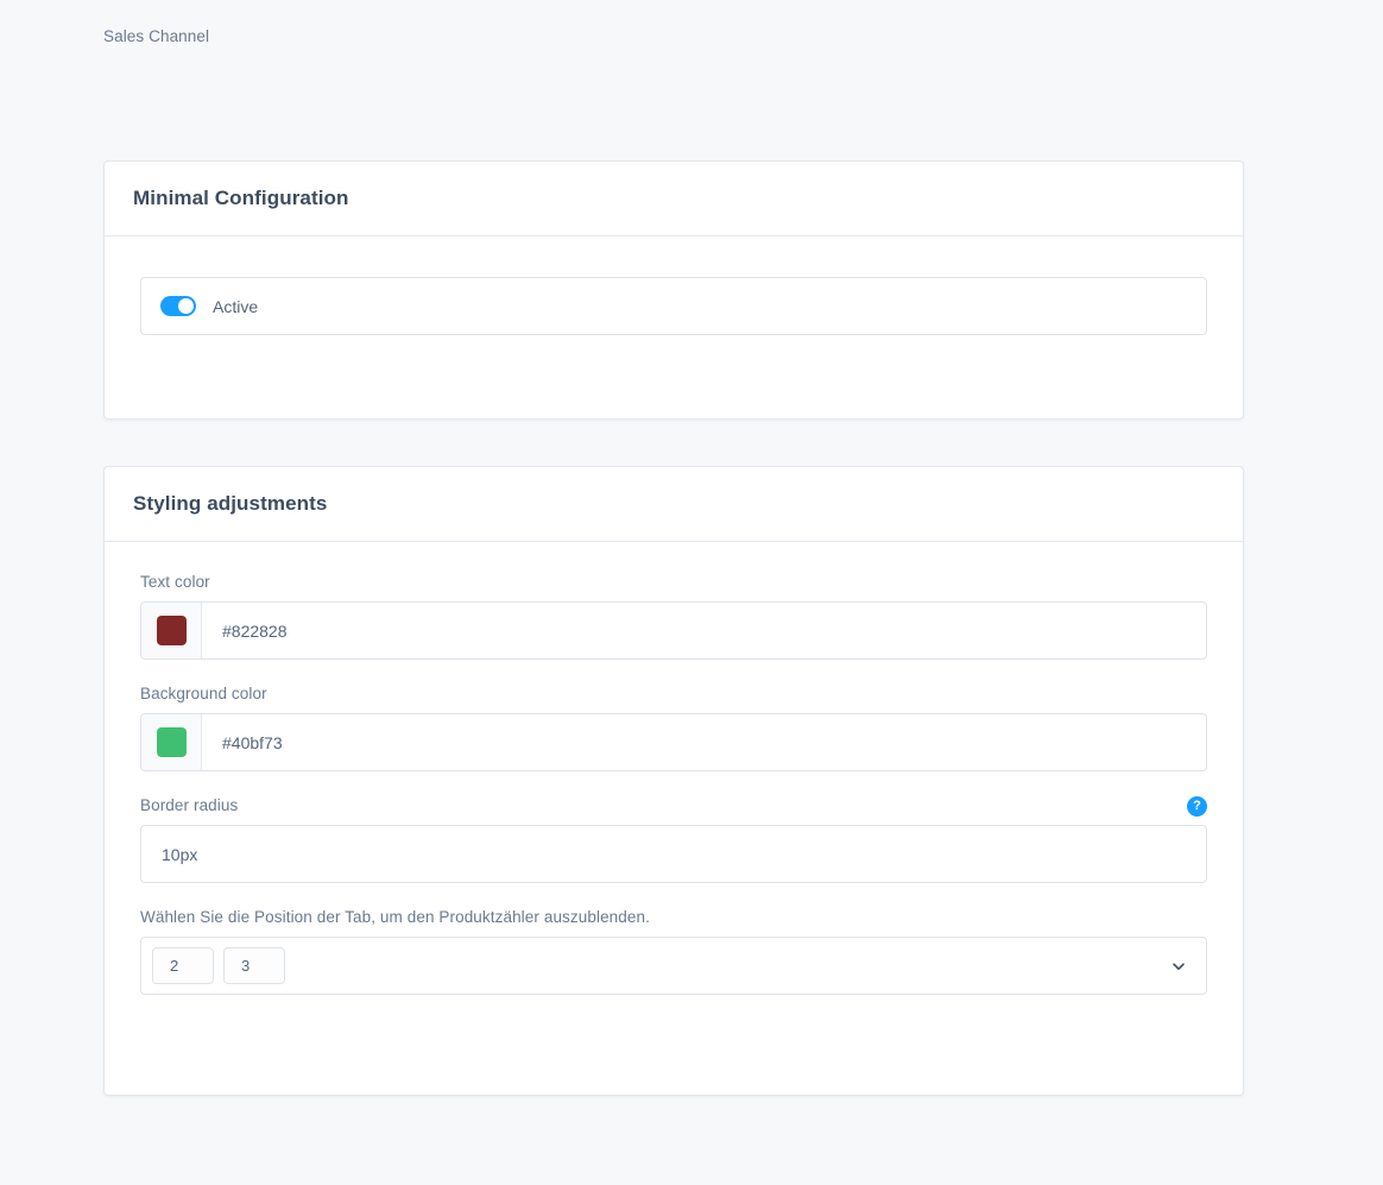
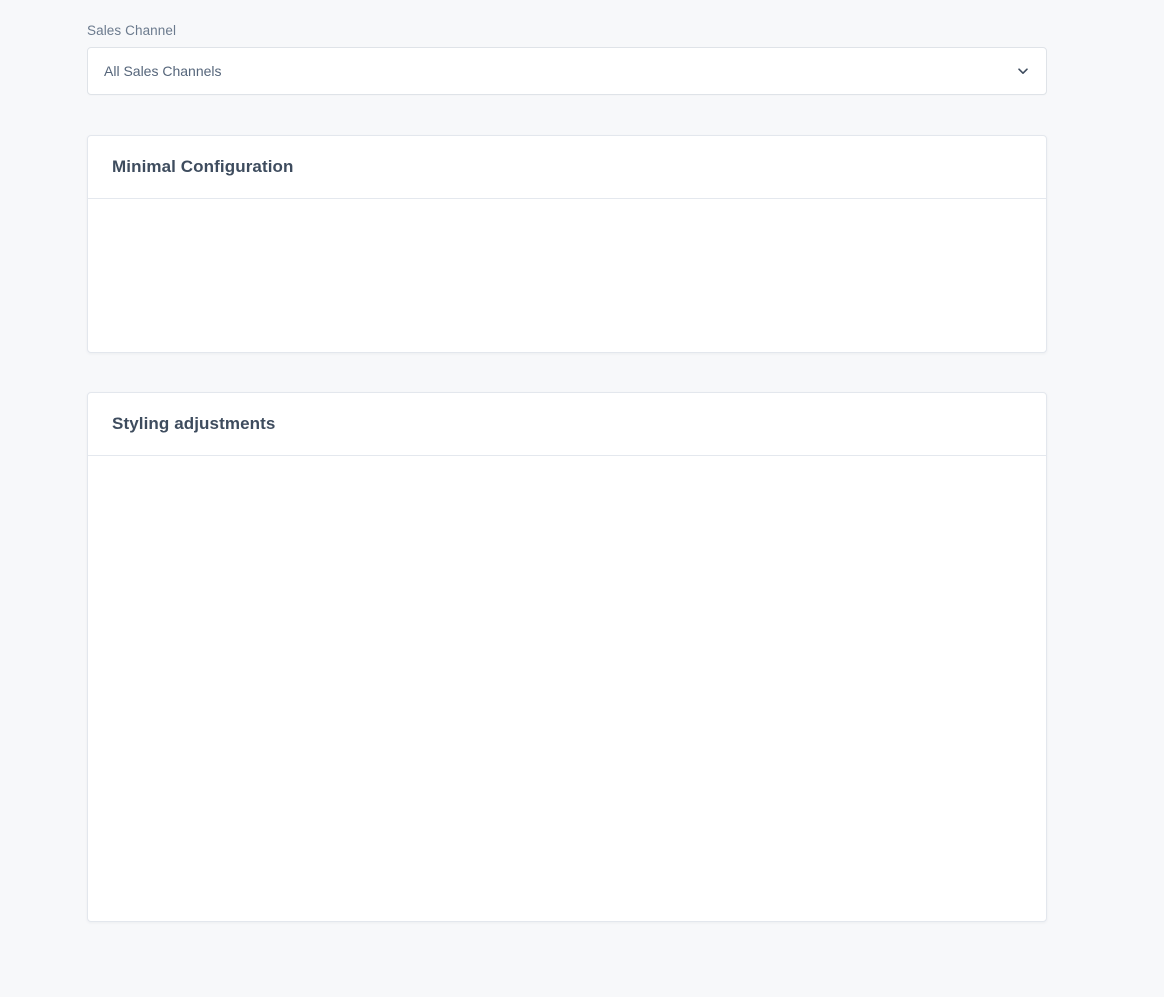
  Sales Channel
+ All Sales Channels
  Minimal Configuration
- Active
  Styling adjustments
- Text color
- #822828
- Background color
- #40bf73
- Border radius
- ?
- 10px
- Wählen Sie die Position der Tab, um den Produktzähler auszublenden.
- 2
- 3
